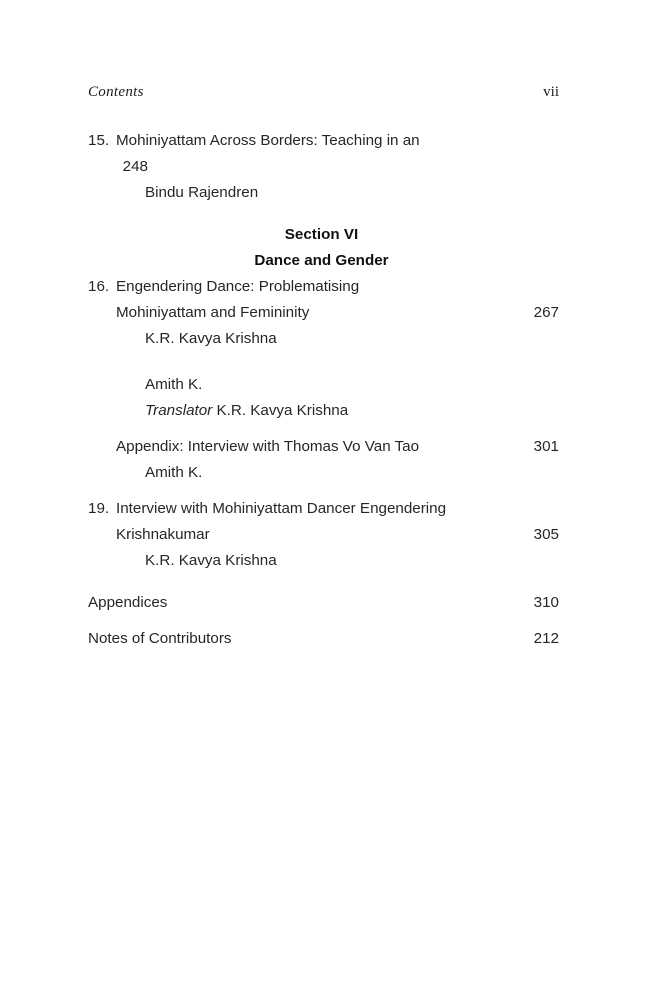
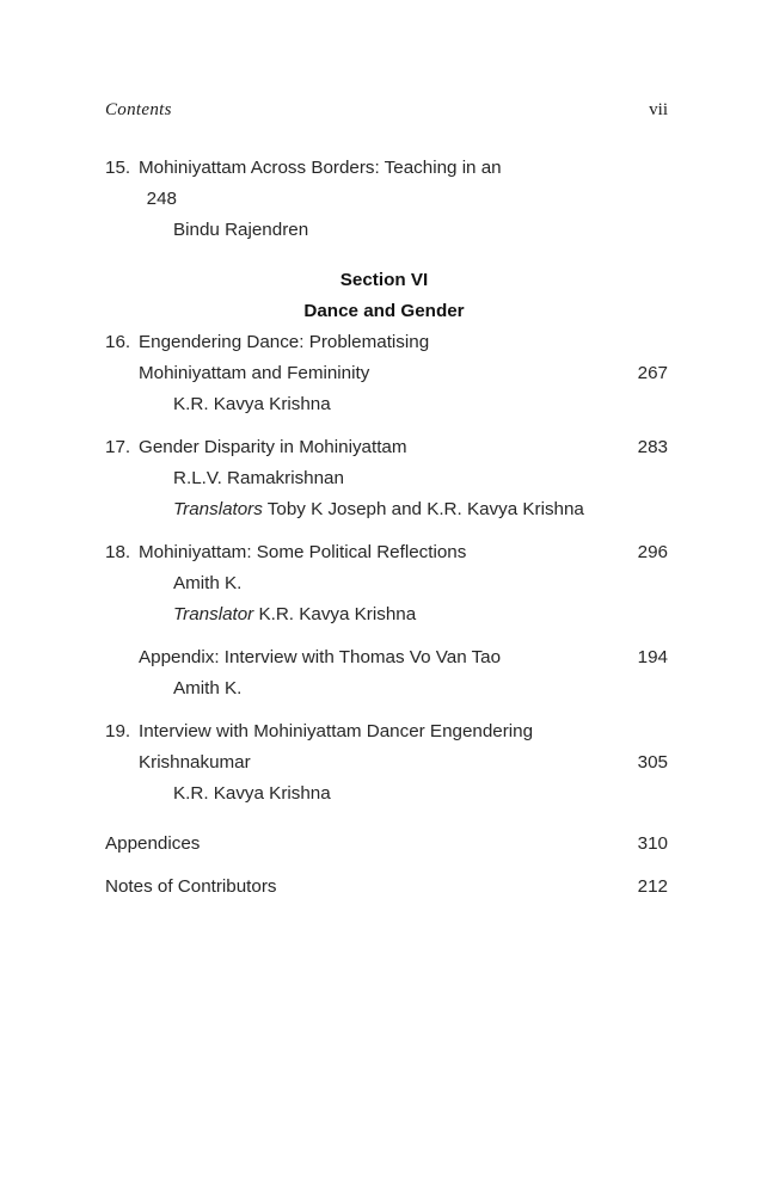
  Contents
  vii
  15.
  Mohiniyattam Across Borders: Teaching in an
  248
  Bindu Rajendren
  Section VI
  Dance and Gender
  16.
  Engendering Dance: Problematising
  Mohiniyattam and Femininity
  267
  K.R. Kavya Krishna
+ 17.
+ Gender Disparity in Mohiniyattam
+ 283
+ R.L.V. Ramakrishnan
+ Translators Toby K Joseph and K.R. Kavya Krishna
+ 18.
+ Mohiniyattam: Some Political Reflections
+ 296
  Amith K.
  Translator K.R. Kavya Krishna
  Appendix: Interview with Thomas Vo Van Tao
- 301
+ 194
  Amith K.
  19.
  Interview with Mohiniyattam Dancer Engendering
  Krishnakumar
  305
  K.R. Kavya Krishna
  Appendices
  310
  Notes of Contributors
  212
